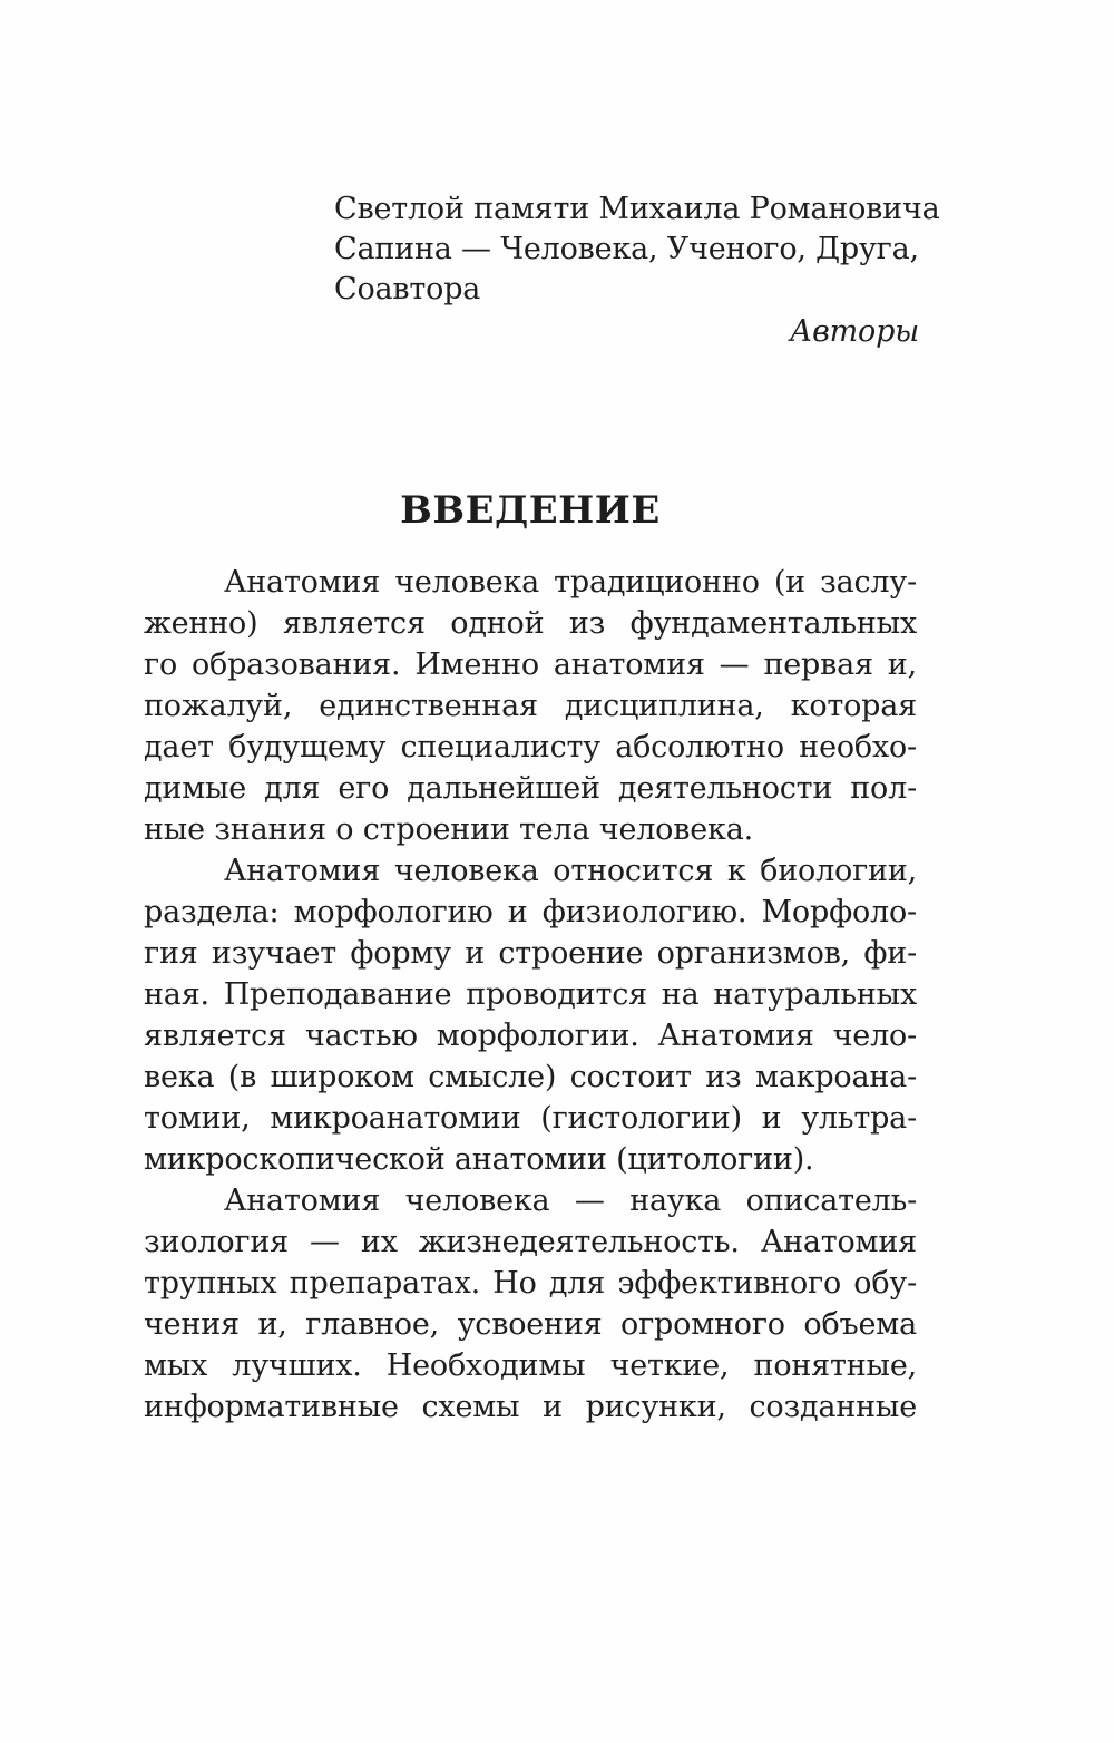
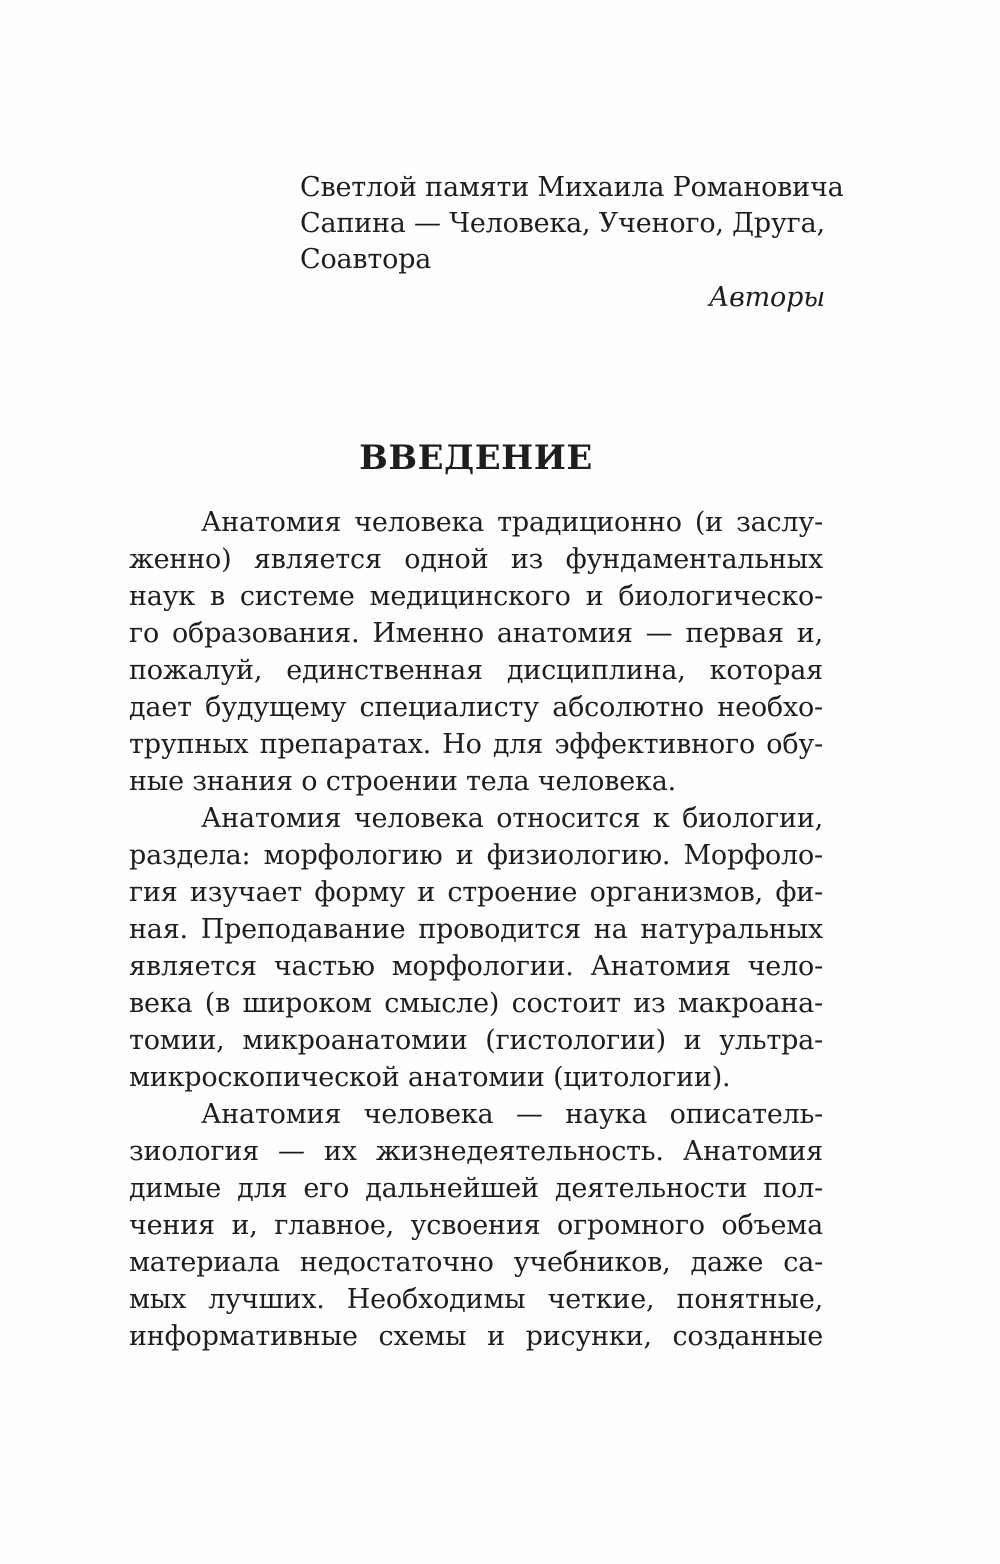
  Светлой памяти Михаила Романовича
  Сапина — Человека, Ученого, Друга,
  Соавтора
  Авторы
  ВВЕДЕНИЕ
  Анатомия человека традиционно (и заслу-
  женно) является одной из фундаментальных
+ наук в системе медицинского и биологическо-
  го образования. Именно анатомия — первая и,
  пожалуй, единственная дисциплина, которая
  дает будущему специалисту абсолютно необхо-
- димые для его дальнейшей деятельности пол-
+ трупных препаратах. Но для эффективного обу-
  ные знания о строении тела человека.
  Анатомия человека относится к биологии,
  раздела: морфологию и физиологию. Морфоло-
  гия изучает форму и строение организмов, фи-
  ная. Преподавание проводится на натуральных
  является частью морфологии. Анатомия чело-
  века (в широком смысле) состоит из макроана-
  томии, микроанатомии (гистологии) и ультра-
  микроскопической анатомии (цитологии).
  Анатомия человека — наука описатель-
  зиология — их жизнедеятельность. Анатомия
- трупных препаратах. Но для эффективного обу-
+ димые для его дальнейшей деятельности пол-
  чения и, главное, усвоения огромного объема
+ материала недостаточно учебников, даже са-
  мых лучших. Необходимы четкие, понятные,
  информативные схемы и рисунки, созданные
